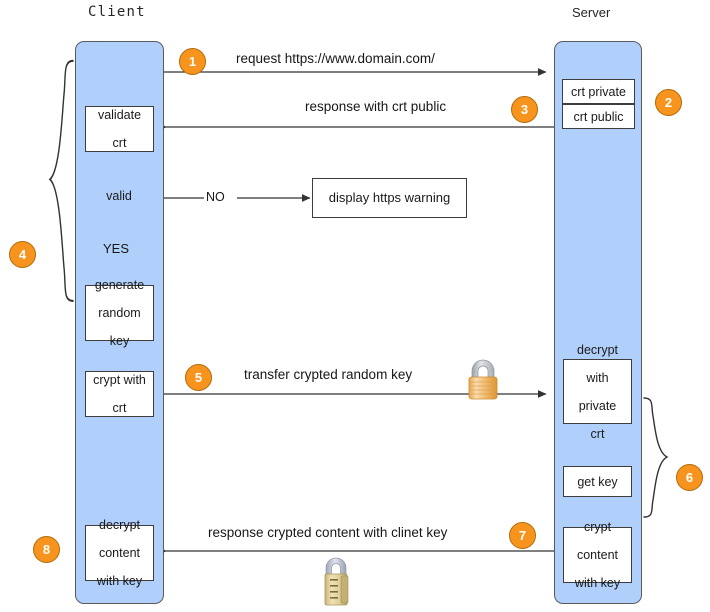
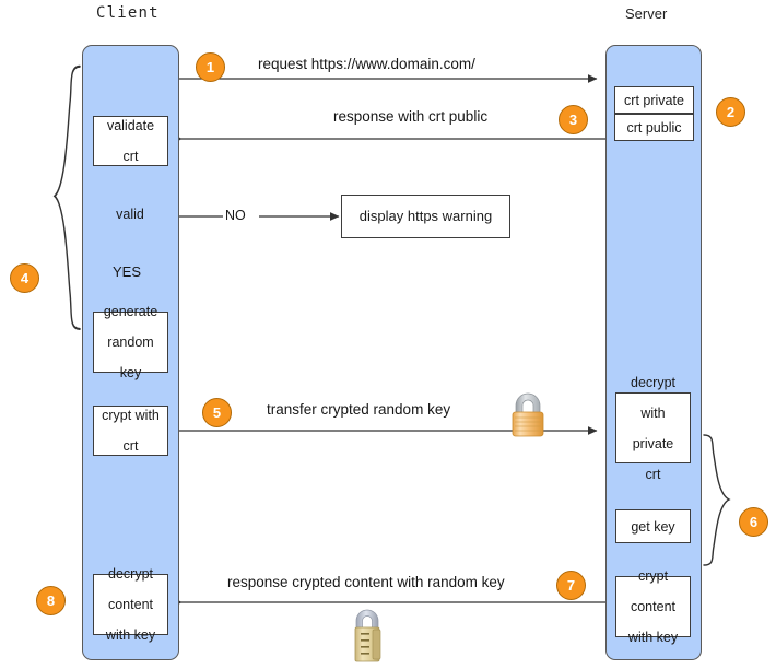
  Client
  Server
  validate
  crt
  valid
  NO
  YES
  display https warning
  generate
  random
  key
  crypt with
  crt
  decrypt
  content
  with key
  crt private
  crt public
  decrypt
  with
  private
  crt
  get key
  crypt
  content
  with key
  request https://www.domain.com/
  response with crt public
  transfer crypted random key
- response crypted content with clinet key
+ response crypted content with random key
  1
  2
  3
  4
  5
  6
  7
  8
